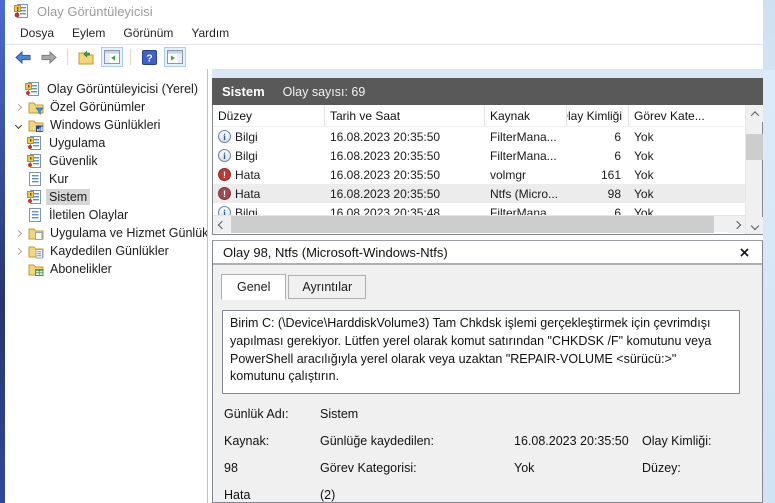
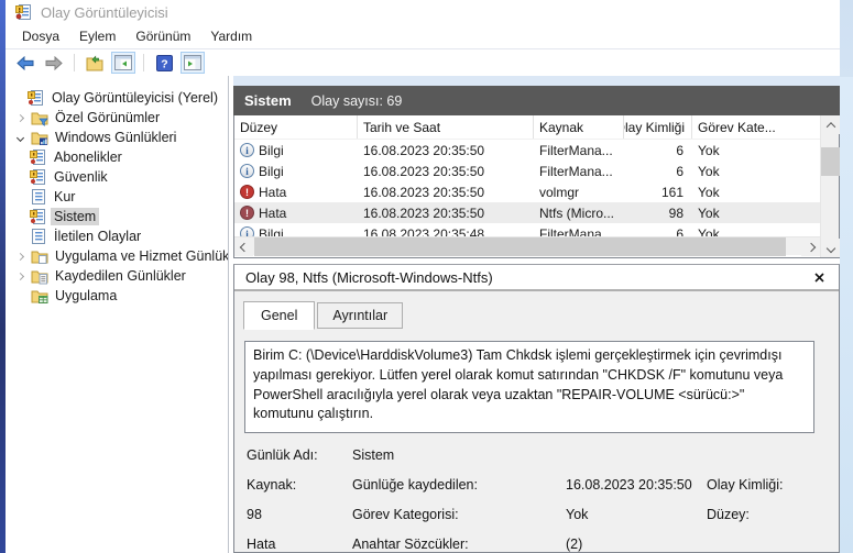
  Olay Görüntüleyicisi
  Dosya
  Eylem
  Görünüm
  Yardım
  ?
  Olay Görüntüleyicisi (Yerel)
  Özel Görünümler
  Windows Günlükleri
- Uygulama
+ Abonelikler
  Güvenlik
  Kur
  Sistem
  İletilen Olaylar
  Uygulama ve Hizmet Günlük
  Kaydedilen Günlükler
- Abonelikler
+ Uygulama
  Sistem
  Olay sayısı: 69
  Düzey
  Tarih ve Saat
  Kaynak
  lay Kimliği
  Görev Kate...
  i
  Bilgi
  16.08.2023 20:35:50
  FilterMana...
  6
  Yok
  i
  Bilgi
  16.08.2023 20:35:50
  FilterMana...
  6
  Yok
  !
  Hata
  16.08.2023 20:35:50
  volmgr
  161
  Yok
  !
  Hata
  16.08.2023 20:35:50
  Ntfs (Micro...
  98
  Yok
  i
  Bilgi
  16.08.2023 20:35:48
  FilterMana...
  6
  Yok
  Olay 98, Ntfs (Microsoft-Windows-Ntfs)
  Genel
  Ayrıntılar
  Birim C: (\Device\HarddiskVolume3) Tam Chkdsk işlemi gerçekleştirmek için çevrimdışı yapılması gerekiyor. Lütfen yerel olarak komut satırından "CHKDSK /F" komutunu veya PowerShell aracılığıyla yerel olarak veya uzaktan "REPAIR-VOLUME <sürücü:>" komutunu çalıştırın.
  Günlük Adı:
  Sistem
  Kaynak:
  Günlüğe kaydedilen:
  16.08.2023 20:35:50
  Olay Kimliği:
  98
  Görev Kategorisi:
  Yok
  Düzey:
  Hata
+ Anahtar Sözcükler:
  (2)
